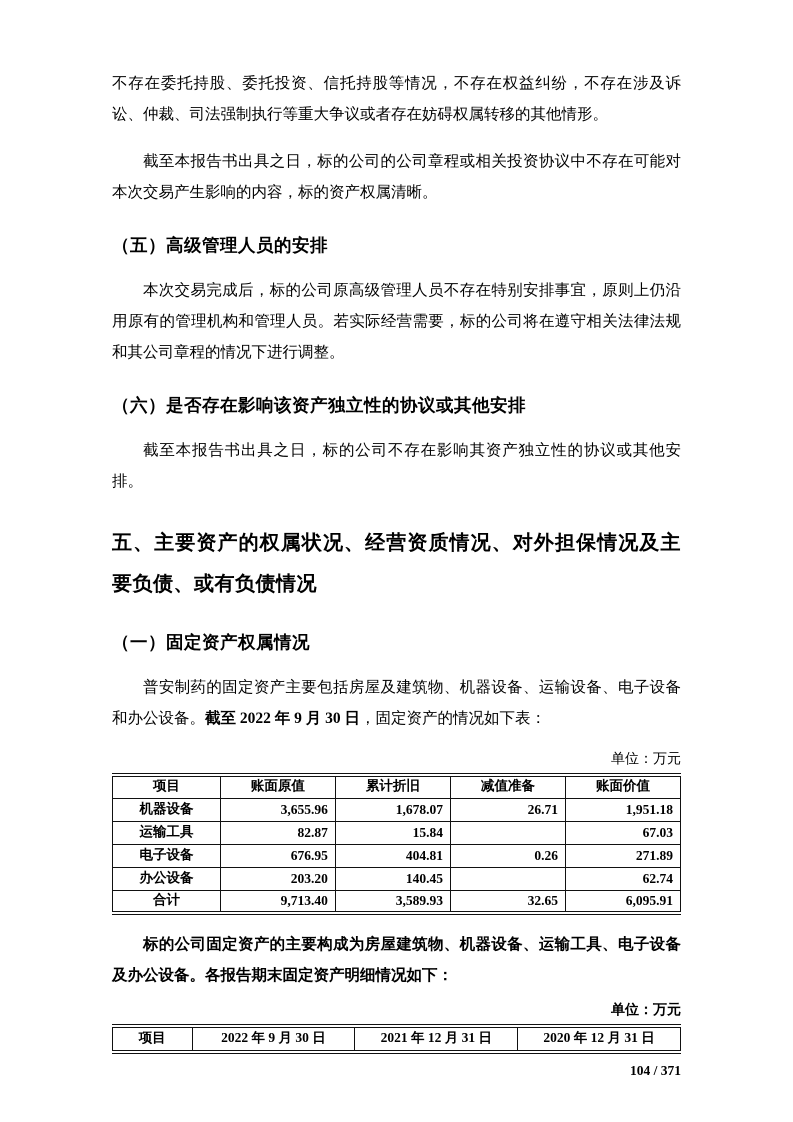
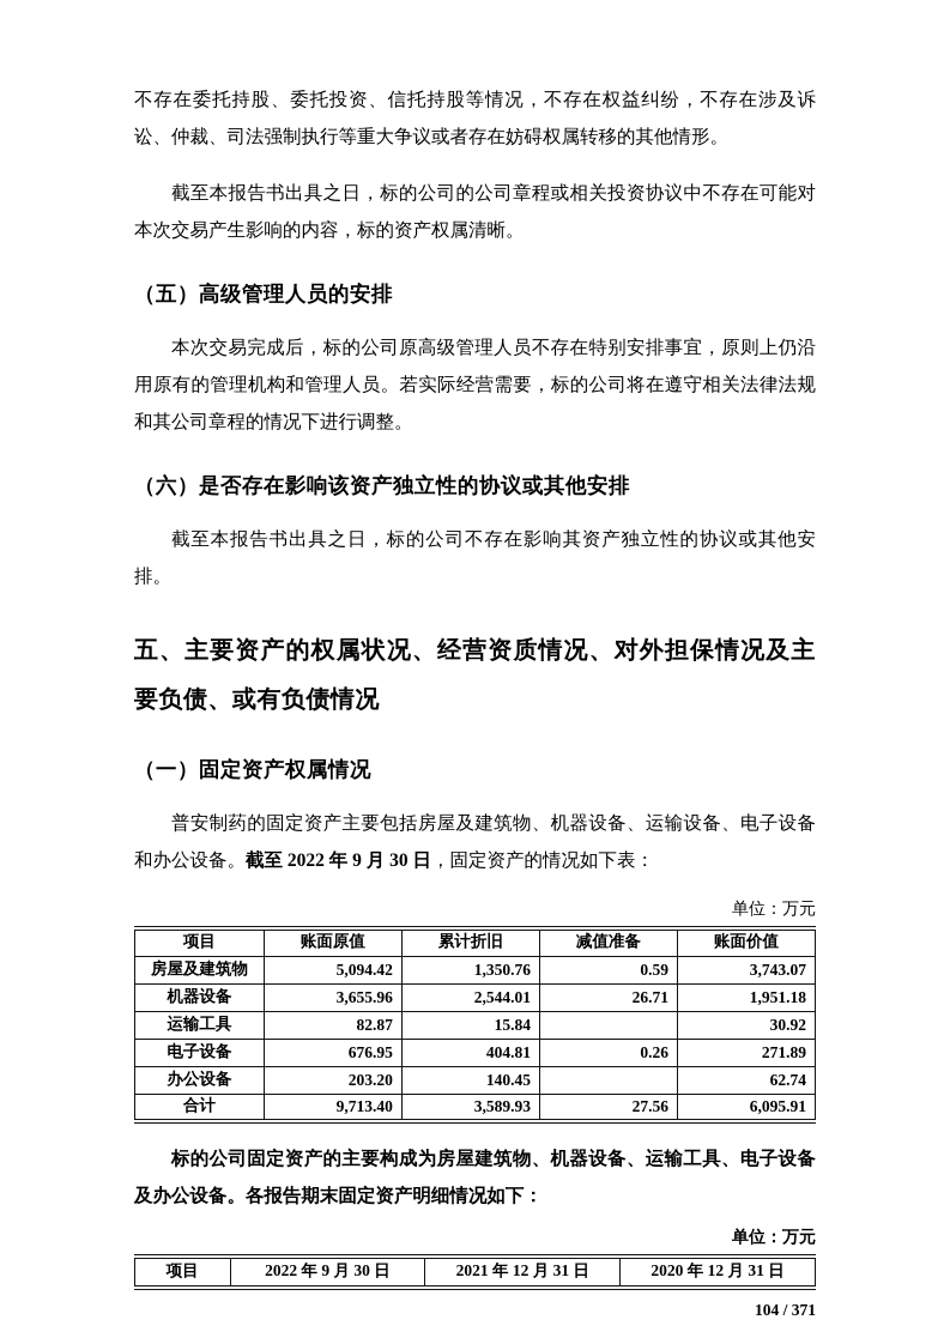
  不存在委托持股、委托投资、信托持股等情况，不存在权益纠纷，不存在涉及诉讼、仲裁、司法强制执行等重大争议或者存在妨碍权属转移的其他情形。
  截至本报告书出具之日，标的公司的公司章程或相关投资协议中不存在可能对本次交易产生影响的内容，标的资产权属清晰。
  （五）高级管理人员的安排
  本次交易完成后，标的公司原高级管理人员不存在特别安排事宜，原则上仍沿用原有的管理机构和管理人员。若实际经营需要，标的公司将在遵守相关法律法规和其公司章程的情况下进行调整。
  （六）是否存在影响该资产独立性的协议或其他安排
  截至本报告书出具之日，标的公司不存在影响其资产独立性的协议或其他安排。
  五、主要资产的权属状况、经营资质情况、对外担保情况及主要负债、或有负债情况
  （一）固定资产权属情况
  普安制药的固定资产主要包括房屋及建筑物、机器设备、运输设备、电子设备和办公设备。截至 2022 年 9 月 30 日，固定资产的情况如下表：
  单位：万元
  项目	账面原值	累计折旧	减值准备	账面价值
+ 房屋及建筑物	5,094.42	1,350.76	0.59	3,743.07
- 机器设备	3,655.96	1,678.07	26.71	1,951.18
+ 机器设备	3,655.96	2,544.01	26.71	1,951.18
- 运输工具	82.87	15.84		67.03
+ 运输工具	82.87	15.84		30.92
  电子设备	676.95	404.81	0.26	271.89
  办公设备	203.20	140.45		62.74
- 合计	9,713.40	3,589.93	32.65	6,095.91
+ 合计	9,713.40	3,589.93	27.56	6,095.91
  标的公司固定资产的主要构成为房屋建筑物、机器设备、运输工具、电子设备及办公设备。各报告期末固定资产明细情况如下：
  单位：万元
  项目	2022 年 9 月 30 日	2021 年 12 月 31 日	2020 年 12 月 31 日
  104 / 371
